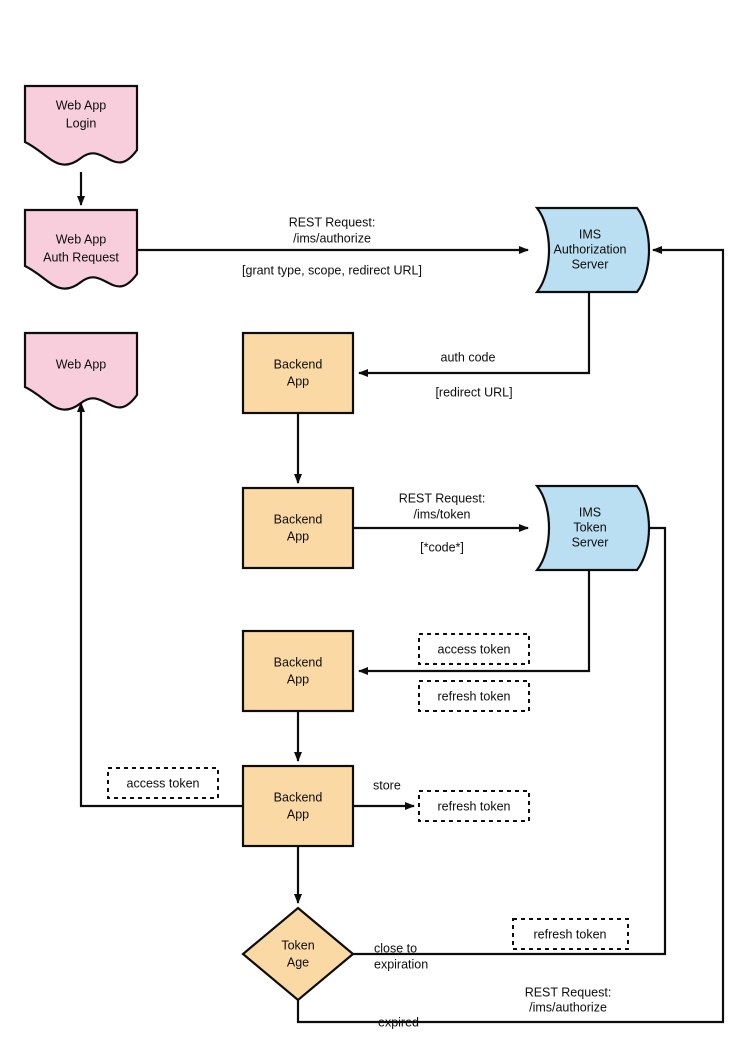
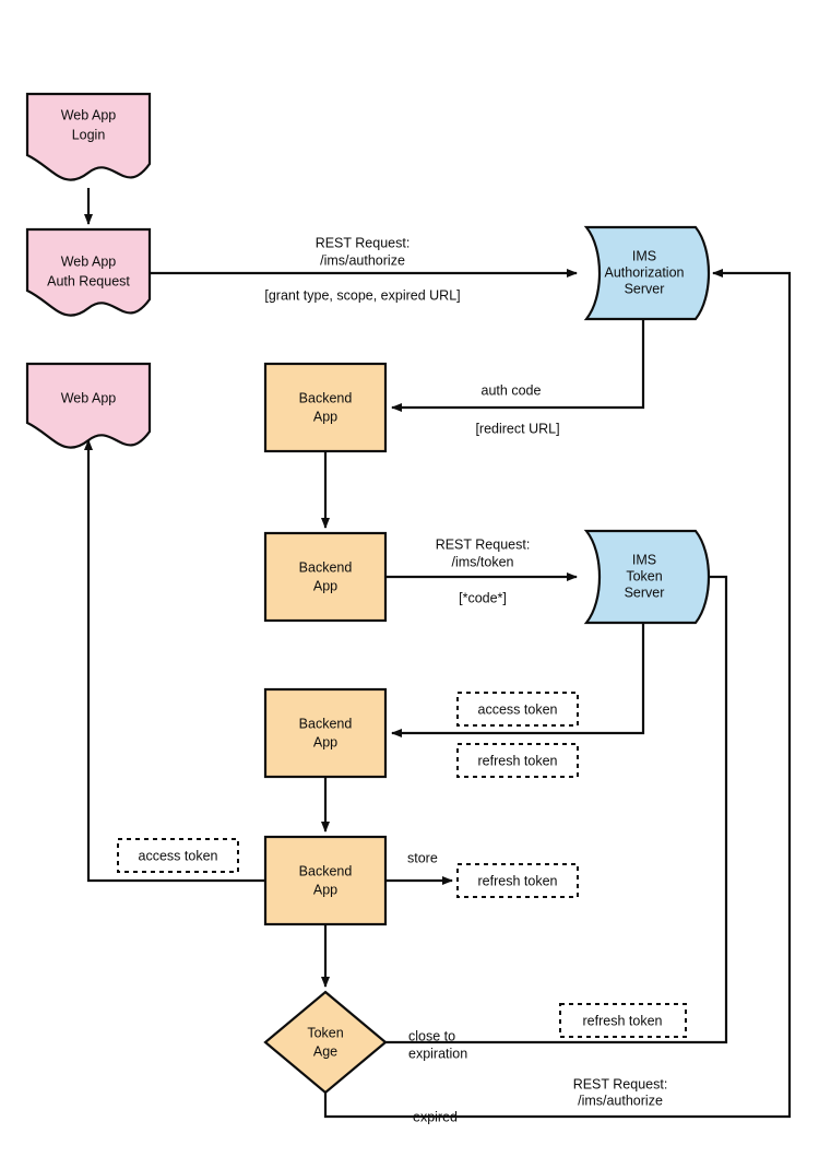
  Web App
  Login
  Web App
  Auth Request
  Web App
  IMS
  Authorization
  Server
  IMS
  Token
  Server
  Backend
  App
  Backend
  App
  Backend
  App
  Backend
  App
  Token
  Age
  access token
  refresh token
  access token
  refresh token
  refresh token
  REST Request:
  /ims/authorize
- [grant type, scope, redirect URL]
+ [grant type, scope, expired URL]
  auth code
  [redirect URL]
  REST Request:
  /ims/token
  [*code*]
  store
  close to
  expiration
  expired
  REST Request:
  /ims/authorize
